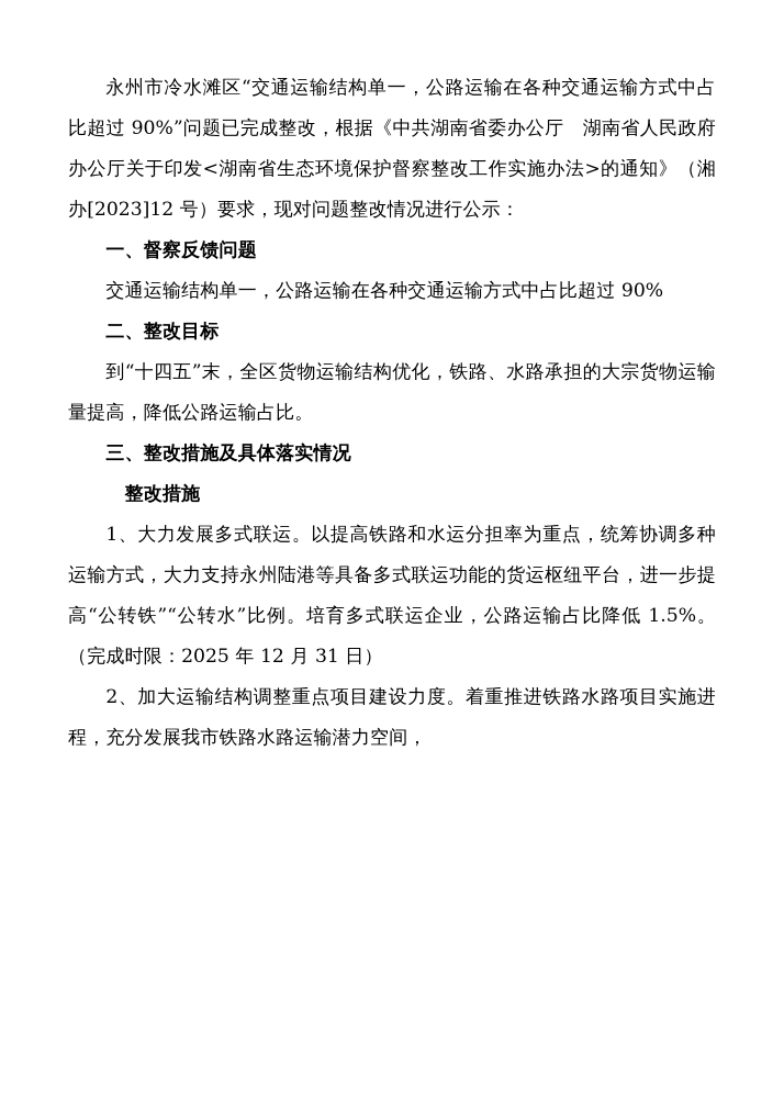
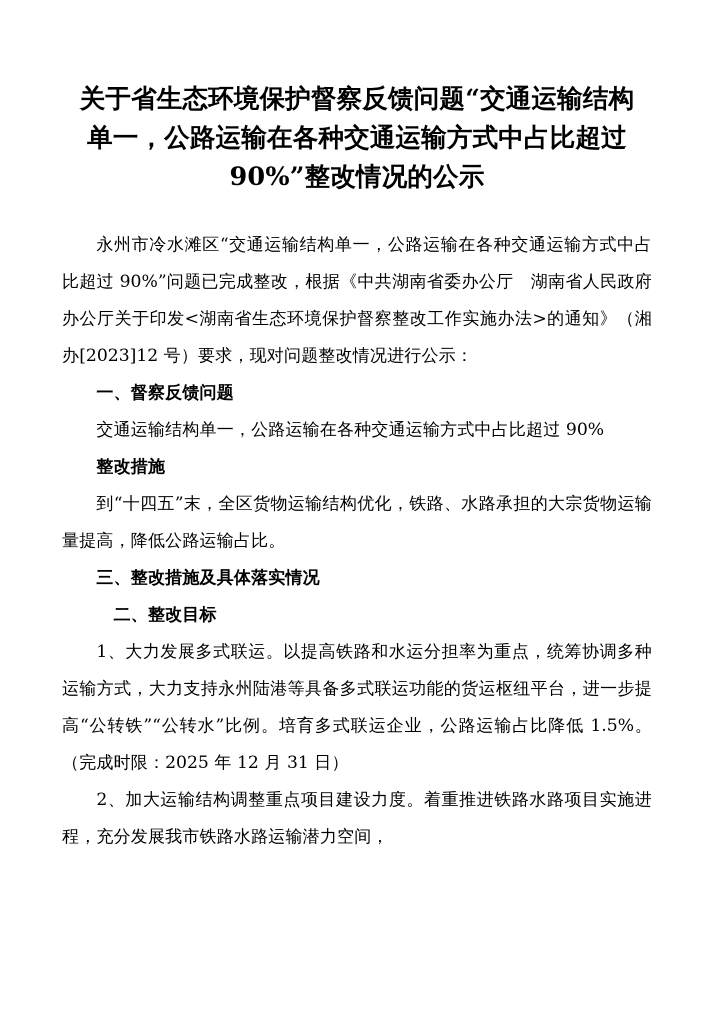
+ 关于省生态环境保护督察反馈问题“交通运输结构单一，公路运输在各种交通运输方式中占比超过 90%”整改情况的公示
  永州市冷水滩区“交通运输结构单一，公路运输在各种交通运输方式中占比超过 90%”问题已完成整改，根据《中共湖南省委办公厅 湖南省人民政府办公厅关于印发<湖南省生态环境保护督察整改工作实施办法>的通知》（湘办[2023]12 号）要求，现对问题整改情况进行公示：
  一、督察反馈问题
  交通运输结构单一，公路运输在各种交通运输方式中占比超过 90%
- 二、整改目标
+ 整改措施
  到“十四五”末，全区货物运输结构优化，铁路、水路承担的大宗货物运输量提高，降低公路运输占比。
  三、整改措施及具体落实情况
- 整改措施
+ 二、整改目标
  1、大力发展多式联运。以提高铁路和水运分担率为重点，统筹协调多种运输方式，大力支持永州陆港等具备多式联运功能的货运枢纽平台，进一步提高“公转铁”“公转水”比例。培育多式联运企业，公路运输占比降低 1.5%。（完成时限：2025 年 12 月 31 日）
  2、加大运输结构调整重点项目建设力度。着重推进铁路水路项目实施进程，充分发展我市铁路水路运输潜力空间，
